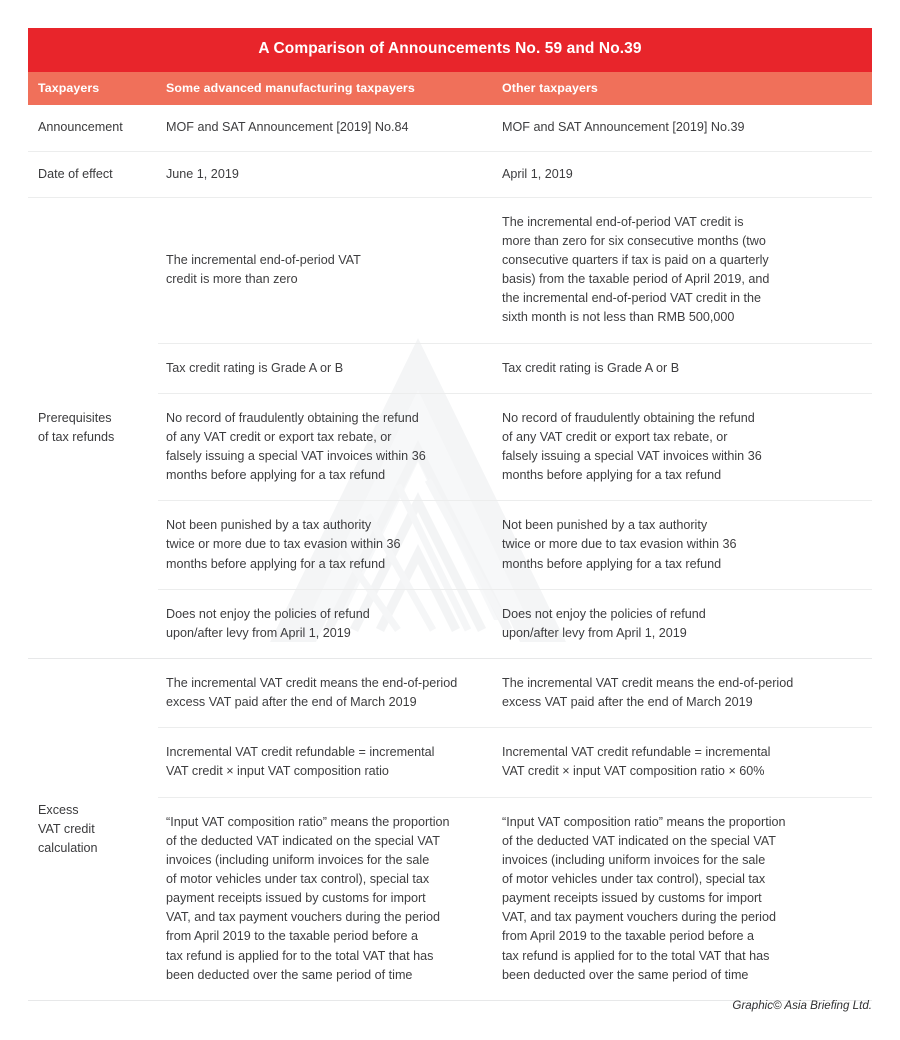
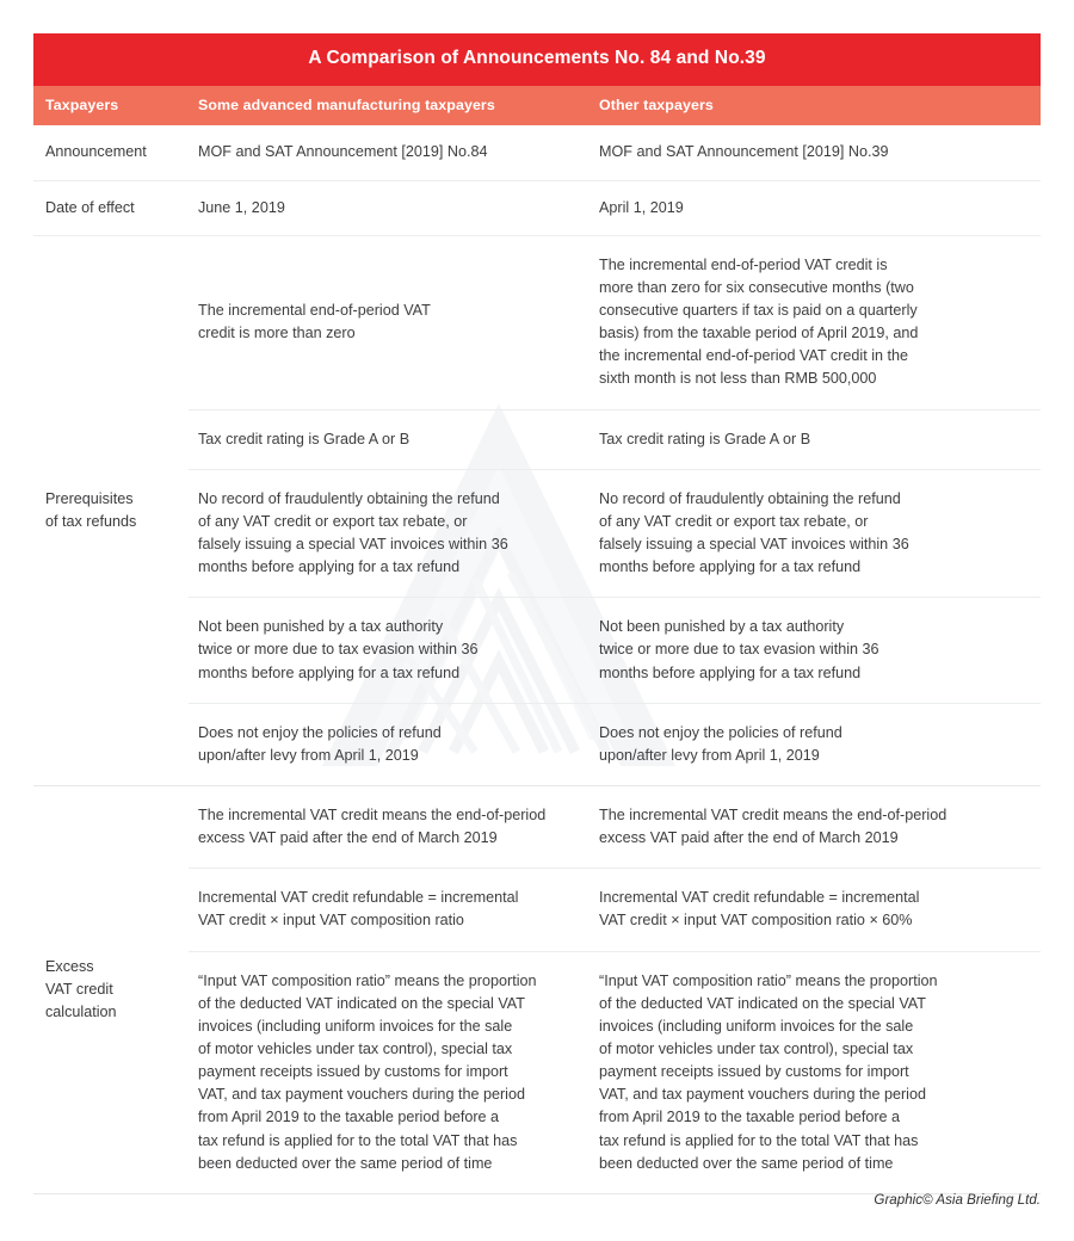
- A Comparison of Announcements No. 59 and No.39
+ A Comparison of Announcements No. 84 and No.39
  Taxpayers
  Some advanced manufacturing taxpayers
  Other taxpayers
  Announcement
  MOF and SAT Announcement [2019] No.84
  MOF and SAT Announcement [2019] No.39
  Date of effect
  June 1, 2019
  April 1, 2019
  Prerequisites
  of tax refunds
  The incremental end-of-period VAT
  credit is more than zero
  The incremental end-of-period VAT credit is
  more than zero for six consecutive months (two
  consecutive quarters if tax is paid on a quarterly
  basis) from the taxable period of April 2019, and
  the incremental end-of-period VAT credit in the
  sixth month is not less than RMB 500,000
  Tax credit rating is Grade A or B
  Tax credit rating is Grade A or B
  No record of fraudulently obtaining the refund
  of any VAT credit or export tax rebate, or
  falsely issuing a special VAT invoices within 36
  months before applying for a tax refund
  No record of fraudulently obtaining the refund
  of any VAT credit or export tax rebate, or
  falsely issuing a special VAT invoices within 36
  months before applying for a tax refund
  Not been punished by a tax authority
  twice or more due to tax evasion within 36
  months before applying for a tax refund
  Not been punished by a tax authority
  twice or more due to tax evasion within 36
  months before applying for a tax refund
  Does not enjoy the policies of refund
  upon/after levy from April 1, 2019
  Does not enjoy the policies of refund
  upon/after levy from April 1, 2019
  Excess
  VAT credit
  calculation
  The incremental VAT credit means the end-of-period
  excess VAT paid after the end of March 2019
  The incremental VAT credit means the end-of-period
  excess VAT paid after the end of March 2019
  Incremental VAT credit refundable = incremental
  VAT credit × input VAT composition ratio
  Incremental VAT credit refundable = incremental
  VAT credit × input VAT composition ratio × 60%
  “Input VAT composition ratio” means the proportion
  of the deducted VAT indicated on the special VAT
  invoices (including uniform invoices for the sale
  of motor vehicles under tax control), special tax
  payment receipts issued by customs for import
  VAT, and tax payment vouchers during the period
  from April 2019 to the taxable period before a
  tax refund is applied for to the total VAT that has
  been deducted over the same period of time
  “Input VAT composition ratio” means the proportion
  of the deducted VAT indicated on the special VAT
  invoices (including uniform invoices for the sale
  of motor vehicles under tax control), special tax
  payment receipts issued by customs for import
  VAT, and tax payment vouchers during the period
  from April 2019 to the taxable period before a
  tax refund is applied for to the total VAT that has
  been deducted over the same period of time
  Graphic© Asia Briefing Ltd.
